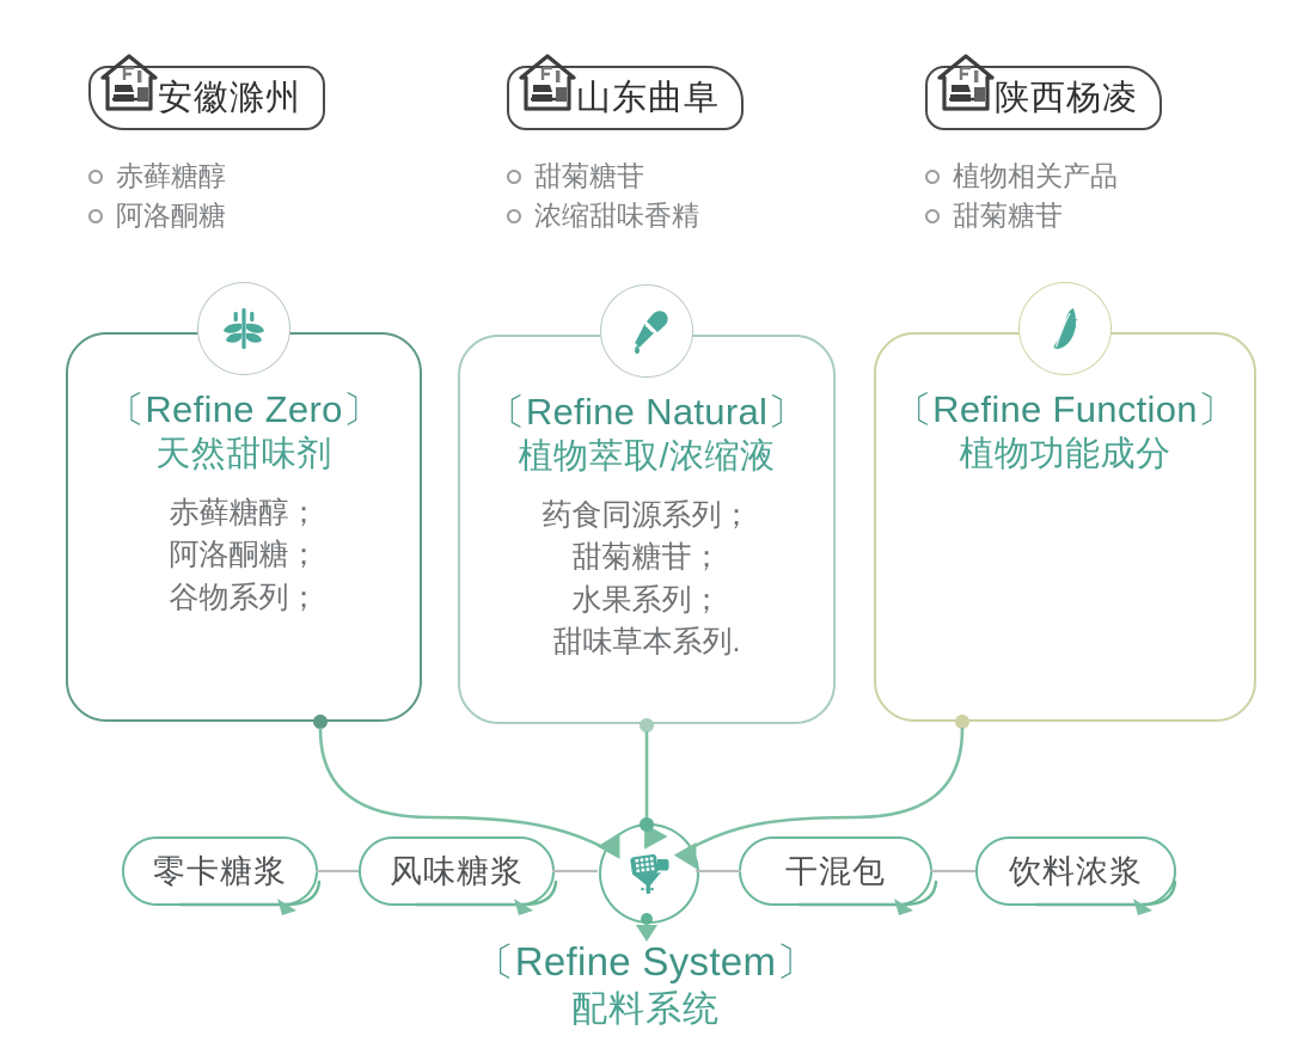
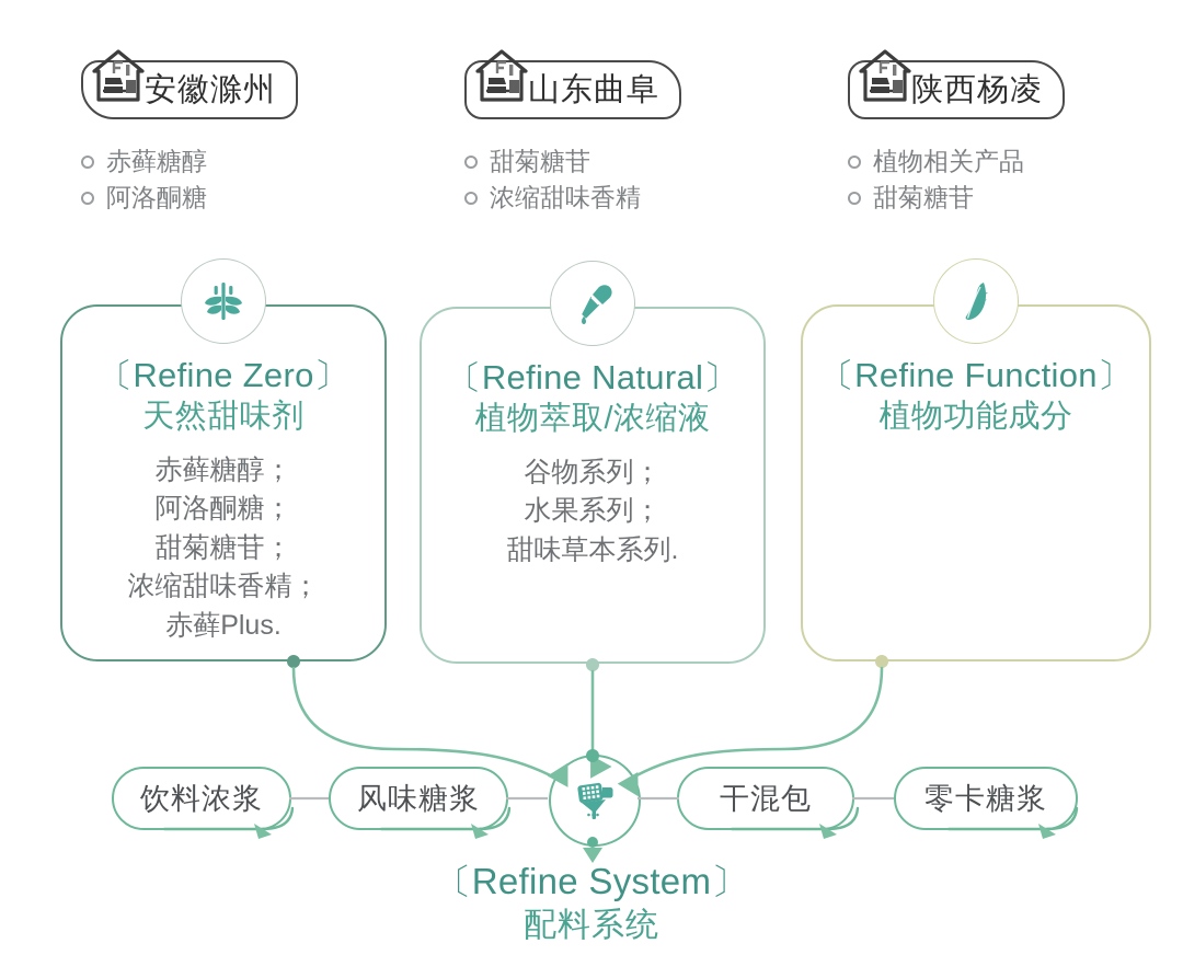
  安徽滁州
  赤藓糖醇
  阿洛酮糖
  山东曲阜
  甜菊糖苷
  浓缩甜味香精
  陕西杨凌
  植物相关产品
  甜菊糖苷
  〔Refine Zero〕
  天然甜味剂
  赤藓糖醇；
  阿洛酮糖；
- 谷物系列；
+ 甜菊糖苷；
+ 浓缩甜味香精；
+ 赤藓Plus.
  〔Refine Natural〕
  植物萃取/浓缩液
- 药食同源系列；
- 甜菊糖苷；
+ 谷物系列；
  水果系列；
  甜味草本系列.
  〔Refine Function〕
  植物功能成分
- 零卡糖浆
+ 饮料浓浆
  风味糖浆
  干混包
- 饮料浓浆
+ 零卡糖浆
  〔Refine System〕
  配料系统
